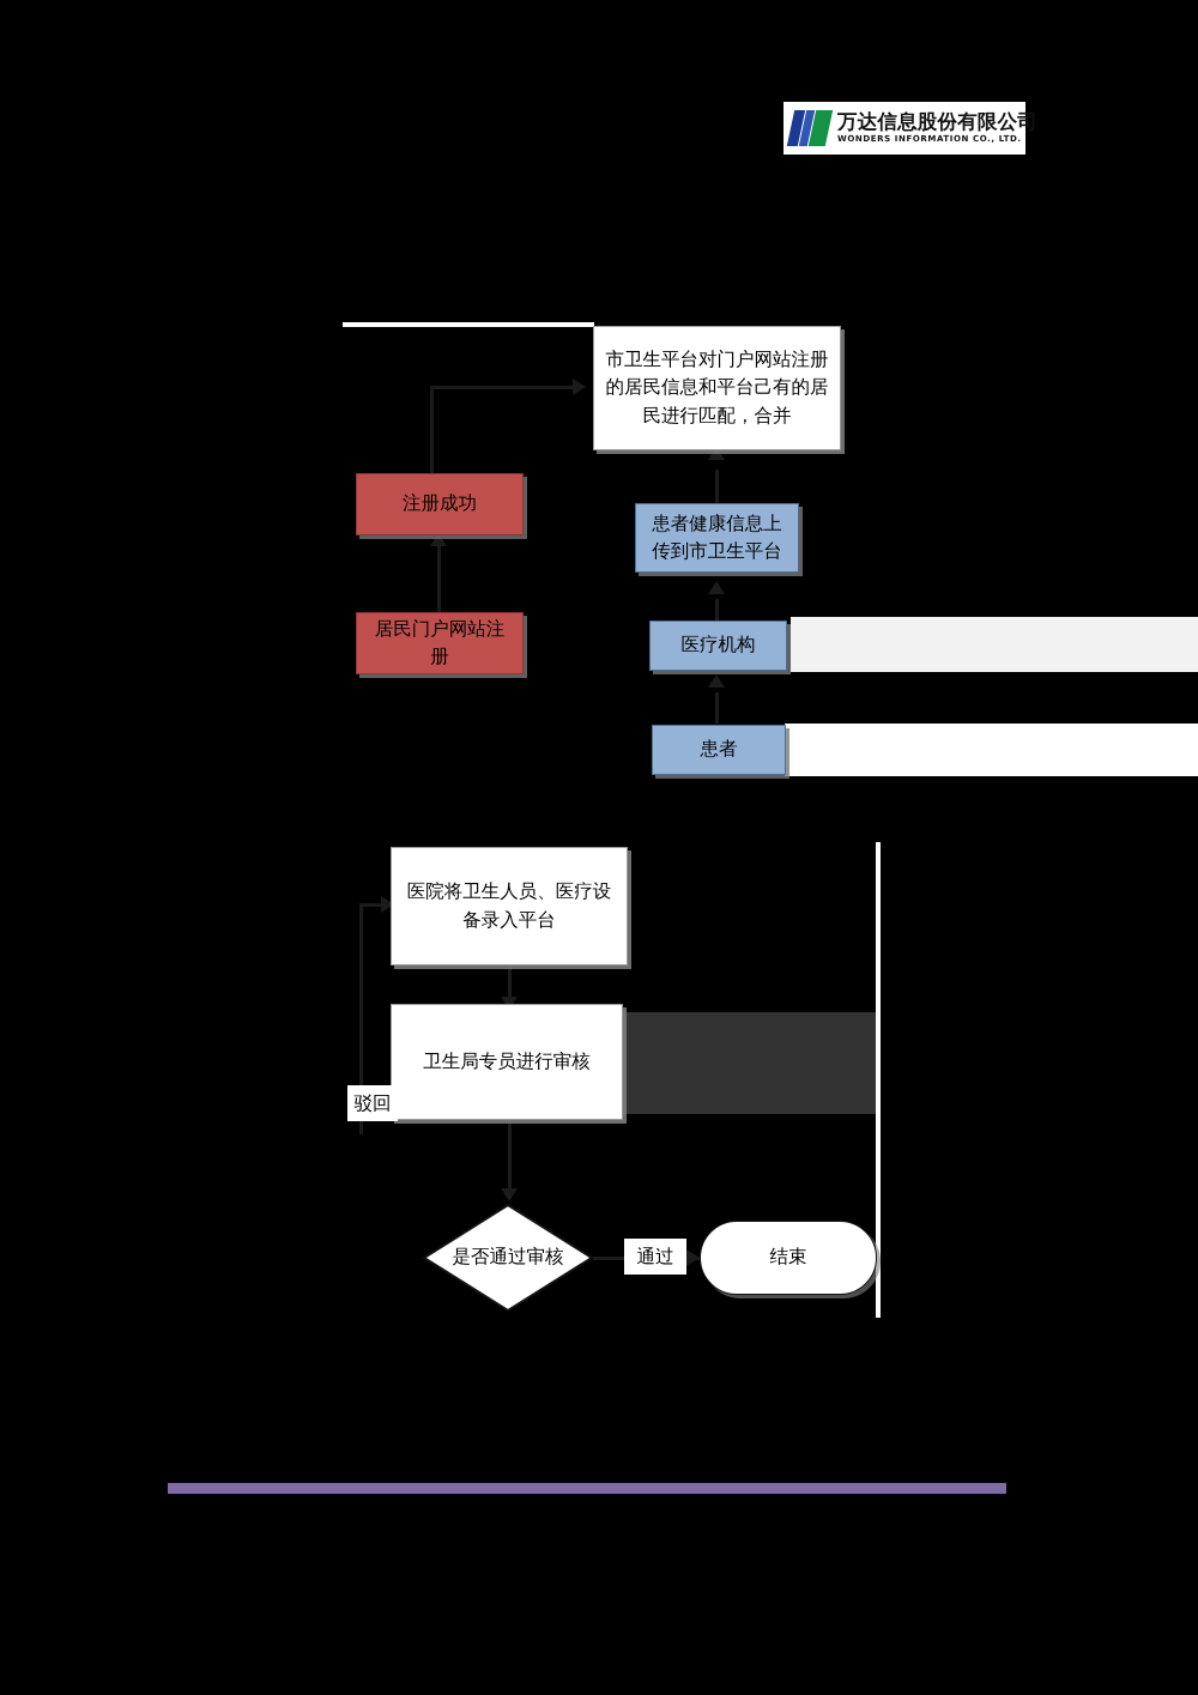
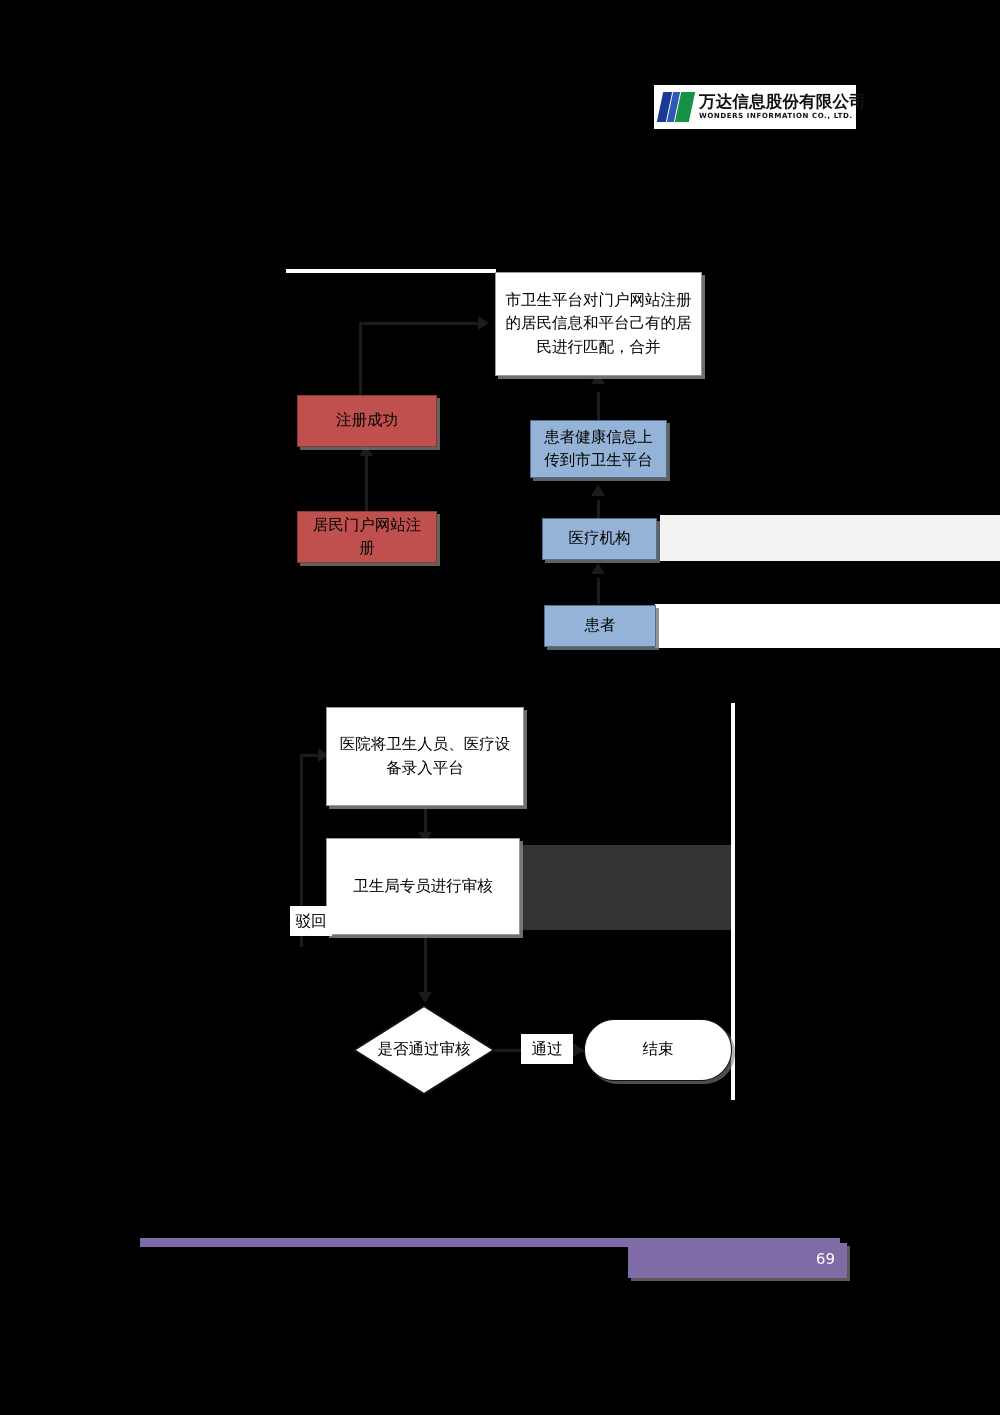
  万达信息股份有限公司
  WONDERS INFORMATION CO., LTD.
  市卫生平台对门户网站注册的居民信息和平台己有的居民进行匹配，合并
  注册成功
  居民门户网站注册
  患者健康信息上传到市卫生平台
  医疗机构
  患者
  医院将卫生人员、医疗设备录入平台
  卫生局专员进行审核
  是否通过审核
  结束
  驳回
  通过
+ 69
